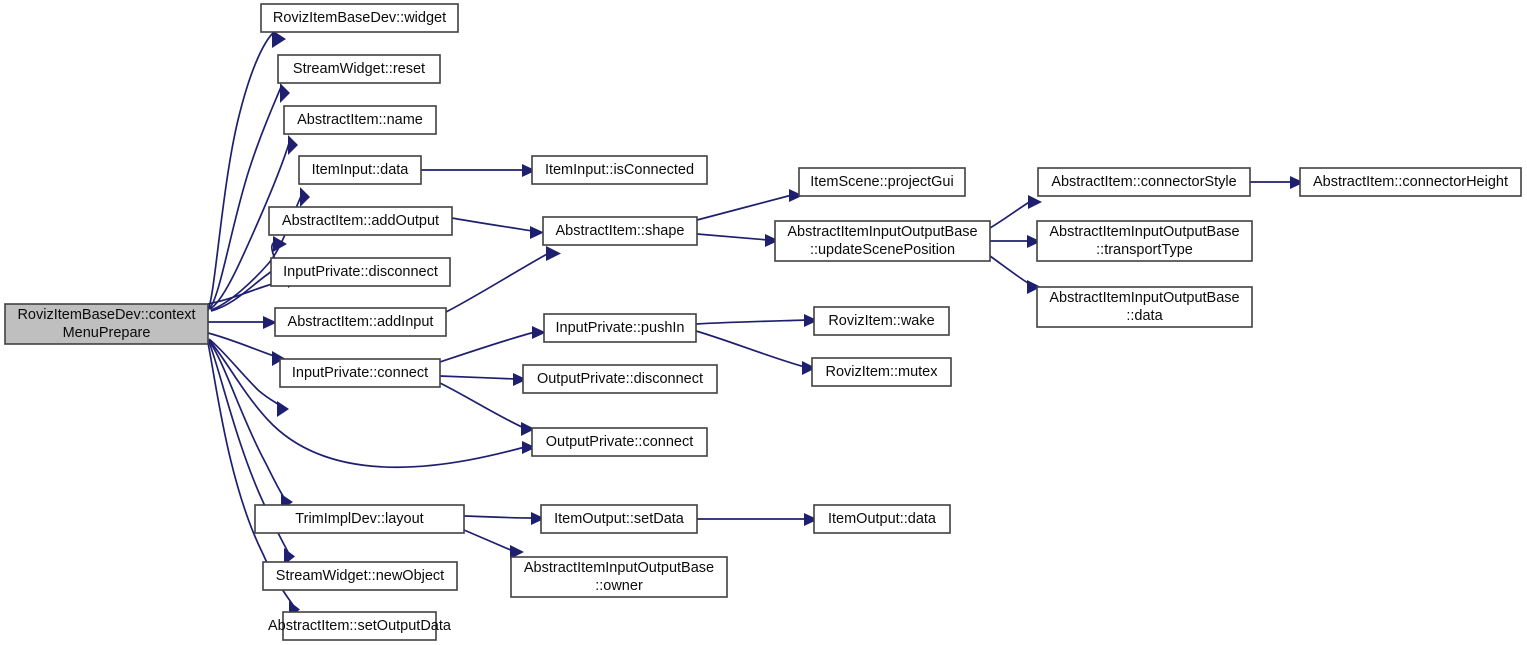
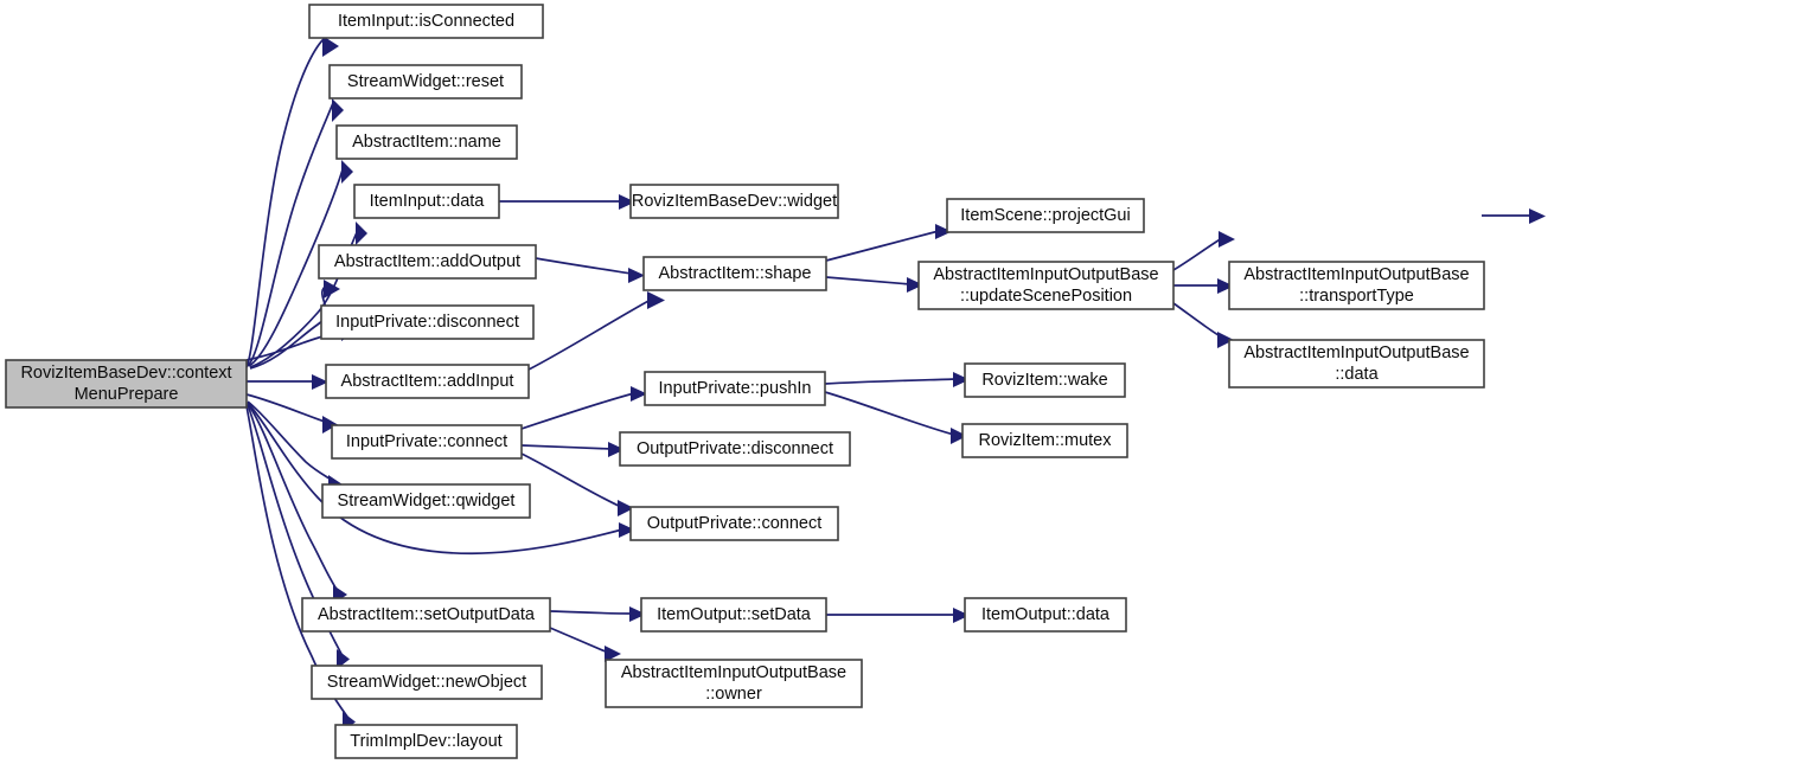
  RovizItemBaseDev::context
  MenuPrepare
- RovizItemBaseDev::widget
+ ItemInput::isConnected
  StreamWidget::reset
  AbstractItem::name
  ItemInput::data
  AbstractItem::addOutput
  InputPrivate::disconnect
  AbstractItem::addInput
  InputPrivate::connect
+ StreamWidget::qwidget
- TrimImplDev::layout
+ AbstractItem::setOutputData
  StreamWidget::newObject
- AbstractItem::setOutputData
+ TrimImplDev::layout
- ItemInput::isConnected
+ RovizItemBaseDev::widget
  AbstractItem::shape
  InputPrivate::pushIn
  OutputPrivate::disconnect
  OutputPrivate::connect
  ItemOutput::setData
  AbstractItemInputOutputBase
  ::owner
  ItemScene::projectGui
  AbstractItemInputOutputBase
  ::updateScenePosition
  RovizItem::wake
  RovizItem::mutex
  ItemOutput::data
- AbstractItem::connectorStyle
  AbstractItemInputOutputBase
  ::transportType
  AbstractItemInputOutputBase
  ::data
- AbstractItem::connectorHeight
